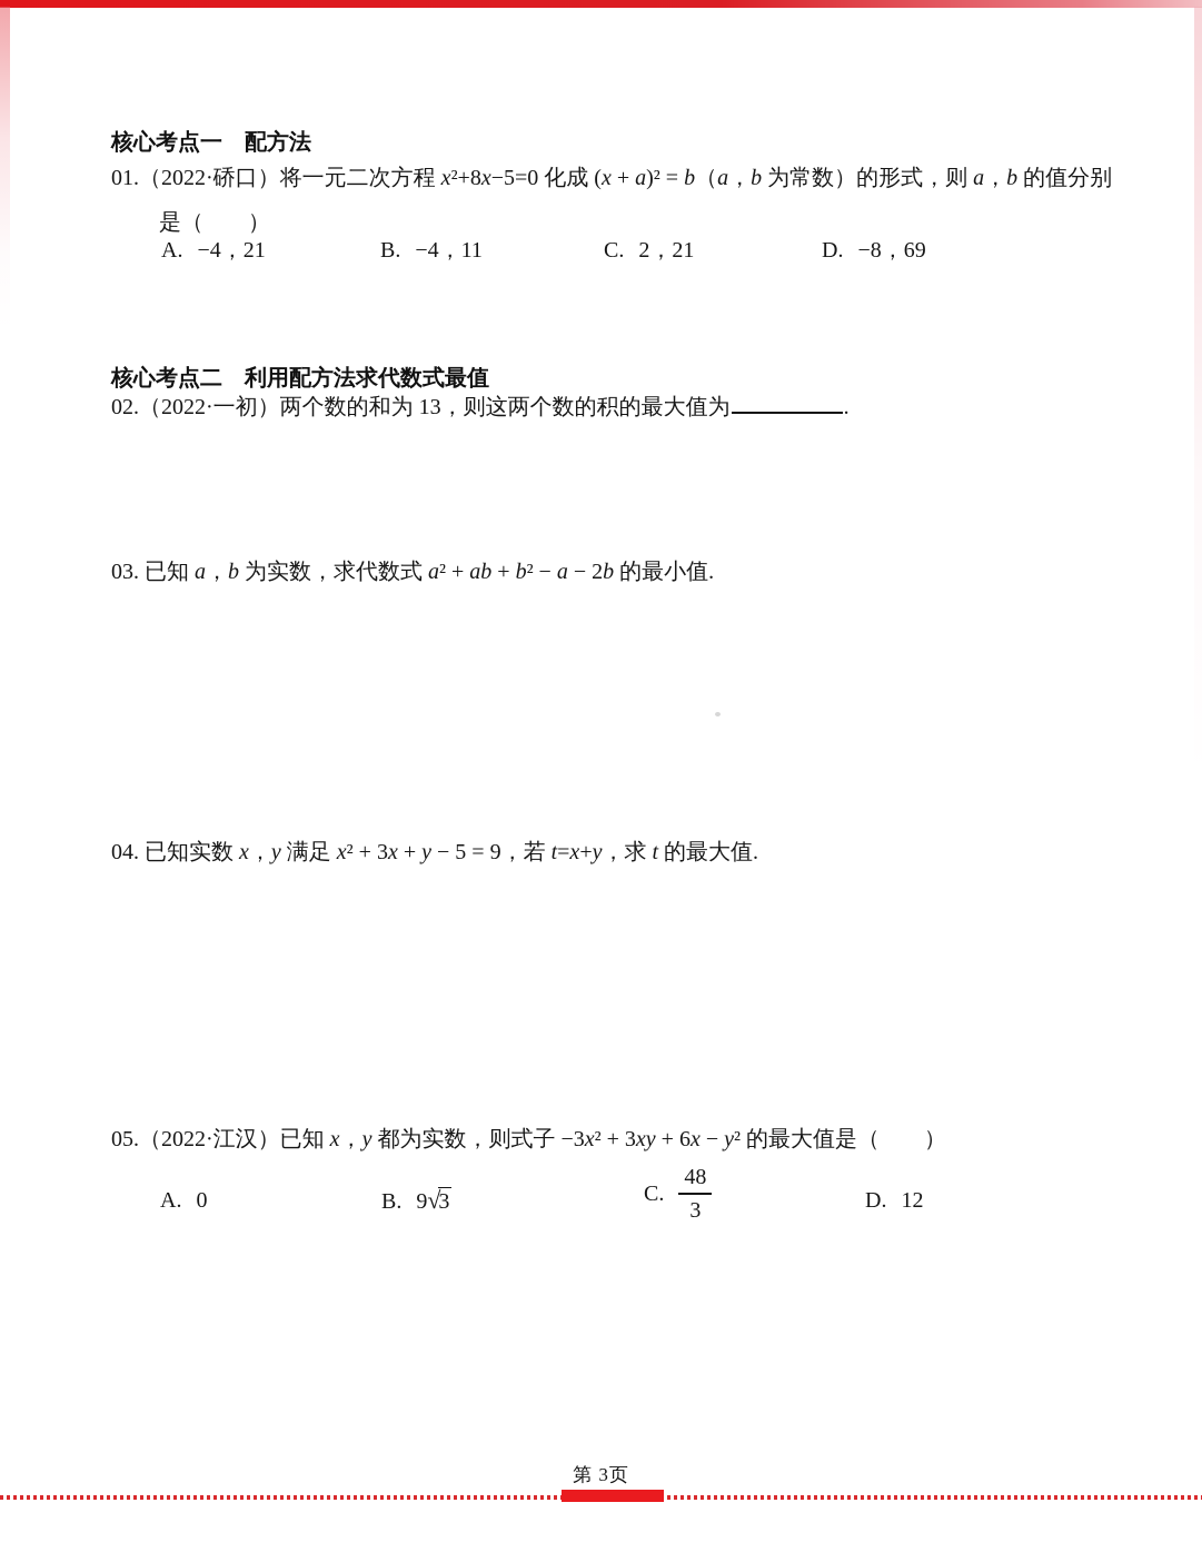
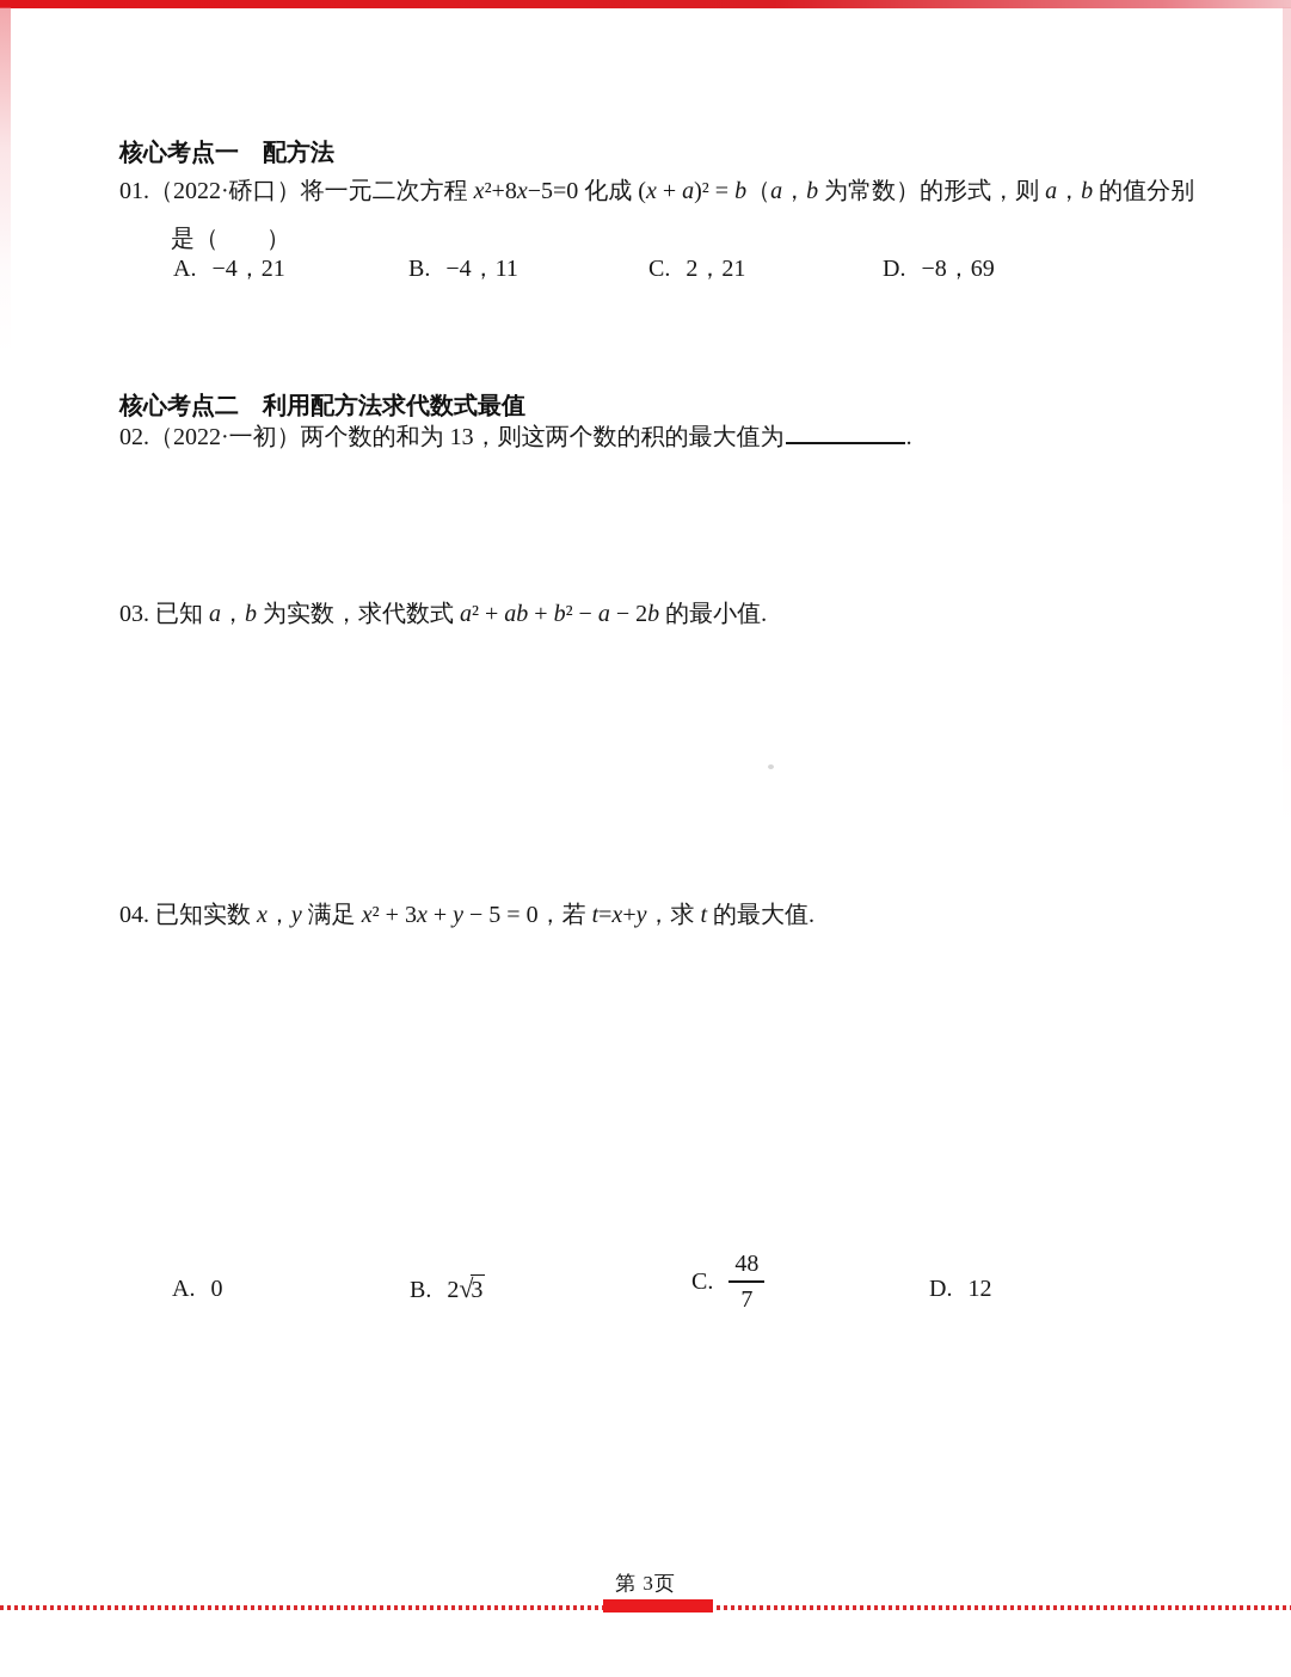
  核心考点一 配方法
  01.（2022·硚口）将一元二次方程 x²+8x−5=0 化成 (x + a)² = b（a，b 为常数）的形式，则 a，b 的值分别
  是（ ）
  A. −4，21
  B. −4，11
  C. 2，21
  D. −8，69
  核心考点二 利用配方法求代数式最值
  02.（2022·一初）两个数的和为 13，则这两个数的积的最大值为 .
  03. 已知 a，b 为实数，求代数式 a² + ab + b² − a − 2b 的最小值.
- 04. 已知实数 x，y 满足 x² + 3x + y − 5 = 9，若 t=x+y，求 t 的最大值.
+ 04. 已知实数 x，y 满足 x² + 3x + y − 5 = 0，若 t=x+y，求 t 的最大值.
- 05.（2022·江汉）已知 x，y 都为实数，则式子 −3x² + 3xy + 6x − y² 的最大值是（ ）
  A. 0
- B. 9√3
+ B. 2√3
  C.
  48
- 3
+ 7
  D. 12
  第 3页
